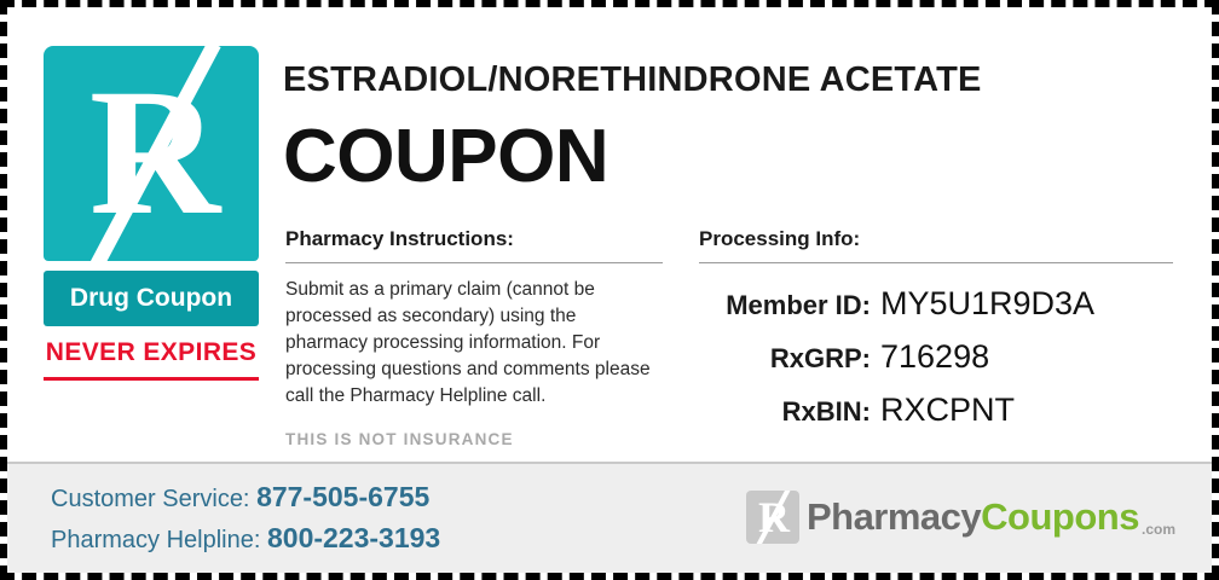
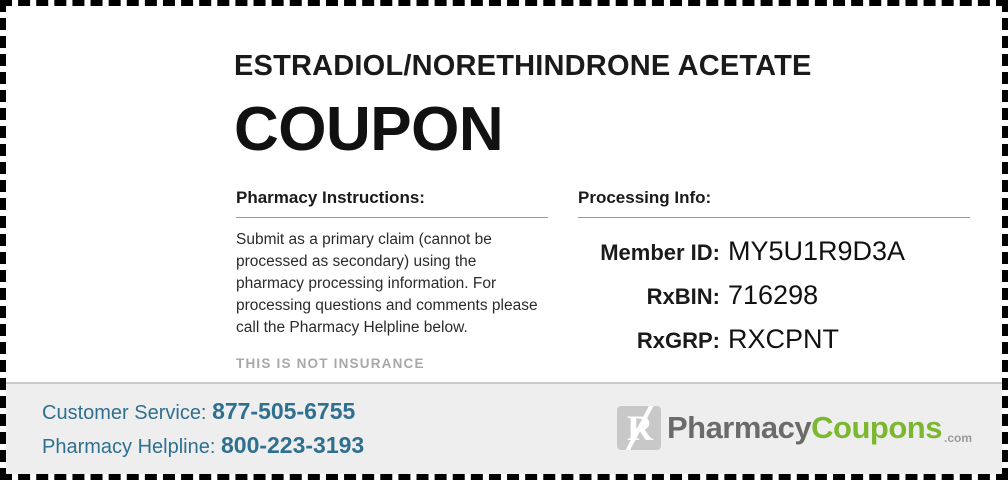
- Drug Coupon
- NEVER EXPIRES
  ESTRADIOL/NORETHINDRONE ACETATE
  COUPON
  Pharmacy Instructions:
- Submit as a primary claim (cannot be processed as secondary) using the pharmacy processing information. For processing questions and comments please call the Pharmacy Helpline call.
+ Submit as a primary claim (cannot be processed as secondary) using the pharmacy processing information. For processing questions and comments please call the Pharmacy Helpline below.
  THIS IS NOT INSURANCE
  Processing Info:
  Member ID:
  MY5U1R9D3A
- RxGRP:
+ RxBIN:
  716298
- RxBIN:
+ RxGRP:
  RXCPNT
  Customer Service: 877-505-6755
  Pharmacy Helpline: 800-223-3193
  PharmacyCoupons
  .com
